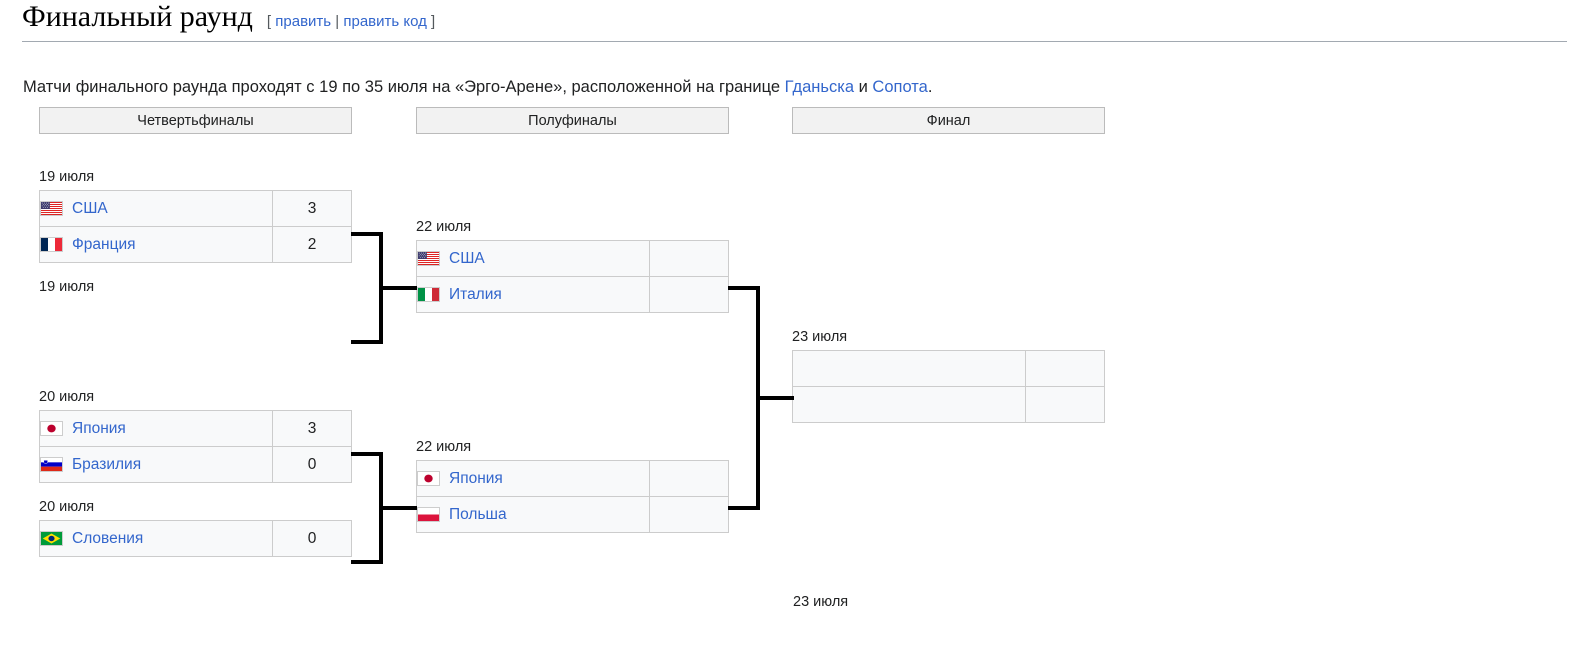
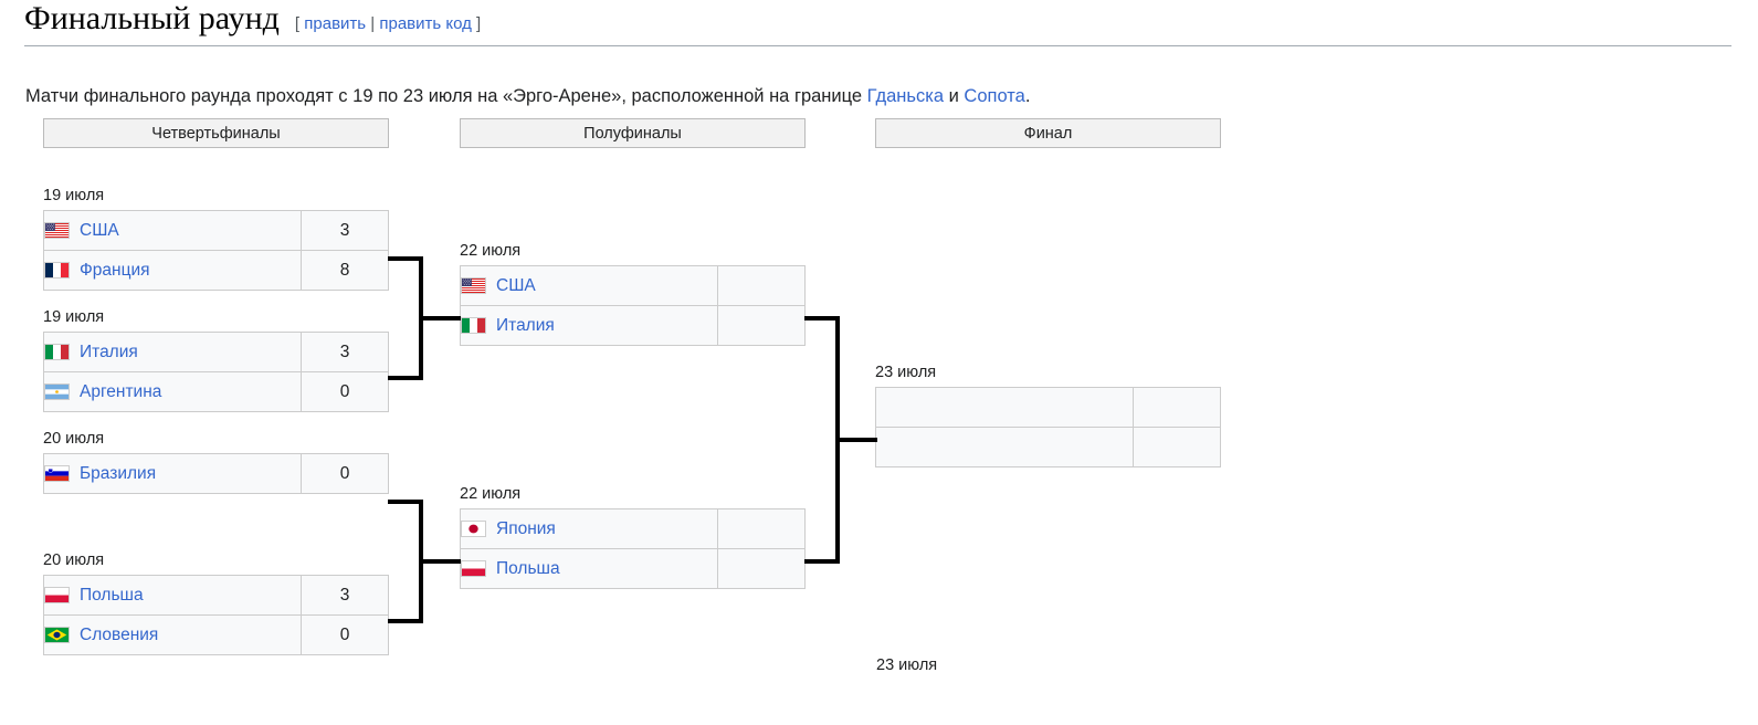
  Финальный раунд
  [ править | править код ]
- Матчи финального раунда проходят с 19 по 35 июля на «Эрго-Арене», расположенной на границе Гданьска и Сопота.
+ Матчи финального раунда проходят с 19 по 23 июля на «Эрго-Арене», расположенной на границе Гданьска и Сопота.
  Четвертьфиналы
  Полуфиналы
  Финал
  19 июля
  США	3
- Франция	2
+ Франция	8
  19 июля
+ Италия	3
+ Аргентина	0
  20 июля
- Япония	3
  Бразилия	0
  20 июля
+ Польша	3
  Словения	0
  22 июля
  США
  Италия
  22 июля
  Япония
  Польша
  23 июля
  23 июля
